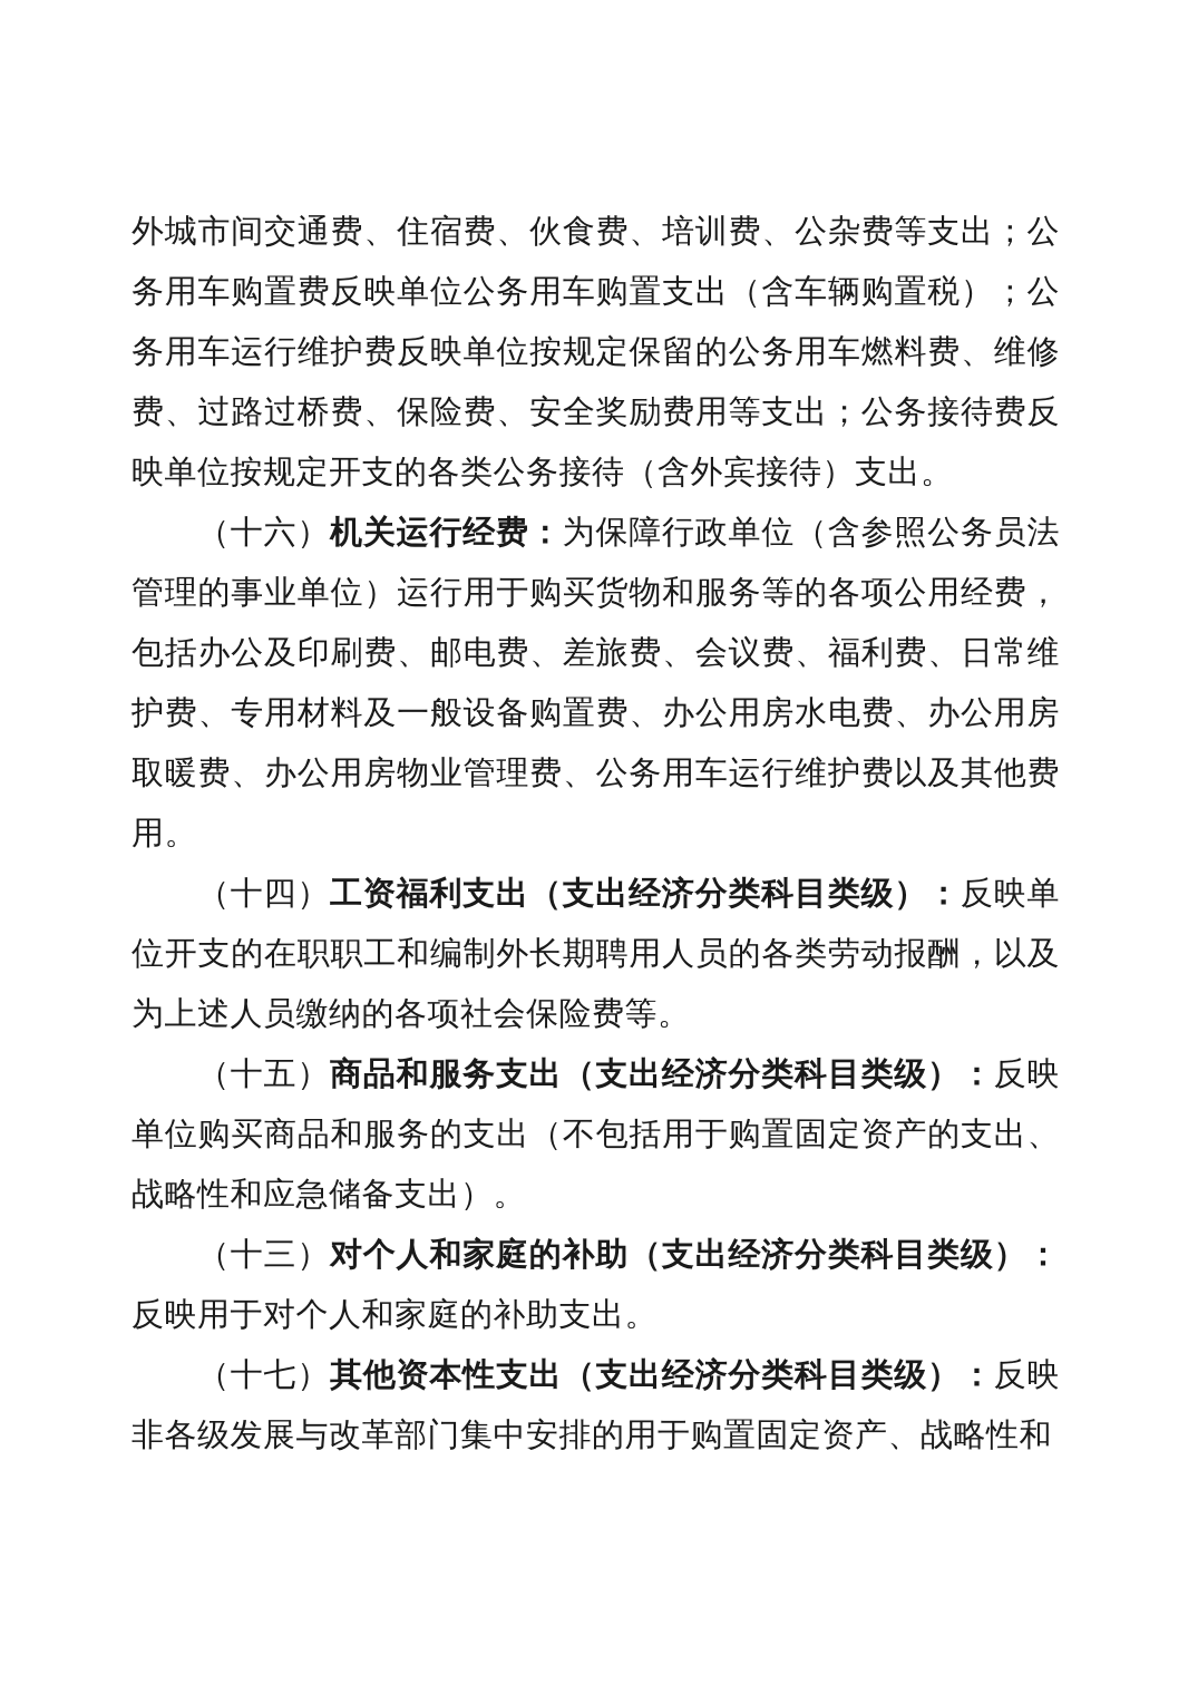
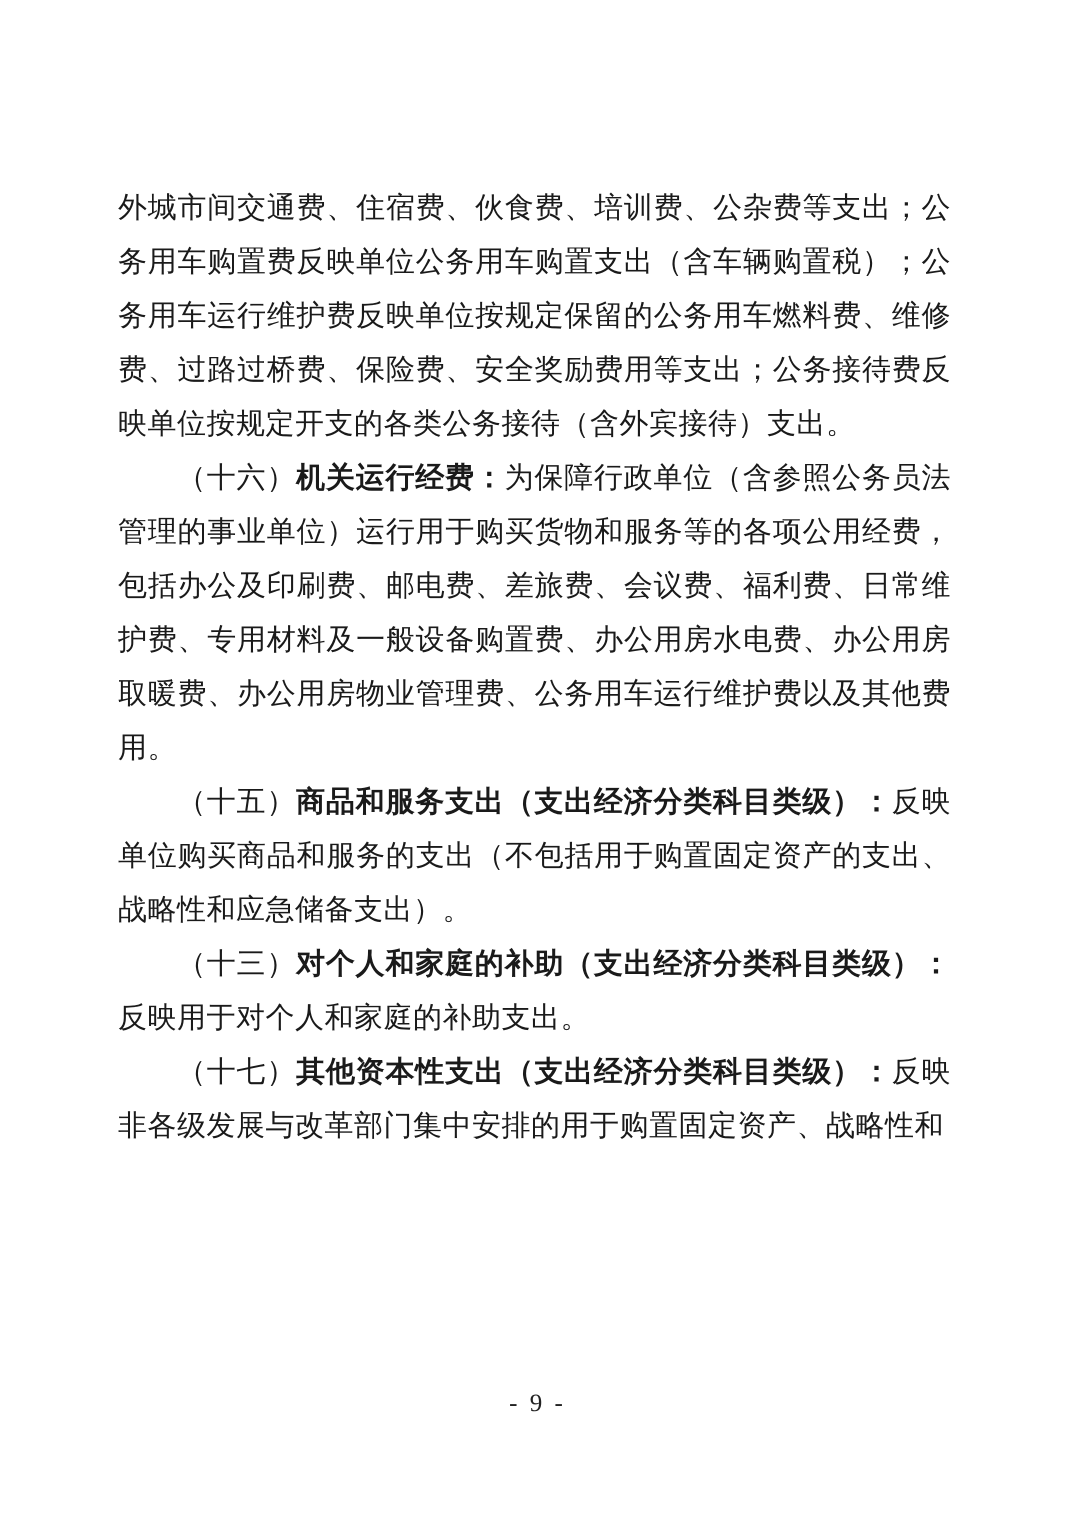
  外城市间交通费、住宿费、伙食费、培训费、公杂费等支出；公务用车购置费反映单位公务用车购置支出（含车辆购置税）；公务用车运行维护费反映单位按规定保留的公务用车燃料费、维修费、过路过桥费、保险费、安全奖励费用等支出；公务接待费反映单位按规定开支的各类公务接待（含外宾接待）支出。
  （十六）机关运行经费：为保障行政单位（含参照公务员法管理的事业单位）运行用于购买货物和服务等的各项公用经费，包括办公及印刷费、邮电费、差旅费、会议费、福利费、日常维护费、专用材料及一般设备购置费、办公用房水电费、办公用房取暖费、办公用房物业管理费、公务用车运行维护费以及其他费用。
- （十四）工资福利支出（支出经济分类科目类级）：反映单位开支的在职职工和编制外长期聘用人员的各类劳动报酬，以及为上述人员缴纳的各项社会保险费等。
  （十五）商品和服务支出（支出经济分类科目类级）：反映单位购买商品和服务的支出（不包括用于购置固定资产的支出、战略性和应急储备支出）。
  （十三）对个人和家庭的补助（支出经济分类科目类级）：反映用于对个人和家庭的补助支出。
  （十七）其他资本性支出（支出经济分类科目类级）：反映非各级发展与改革部门集中安排的用于购置固定资产、战略性和
+ - 9 -
